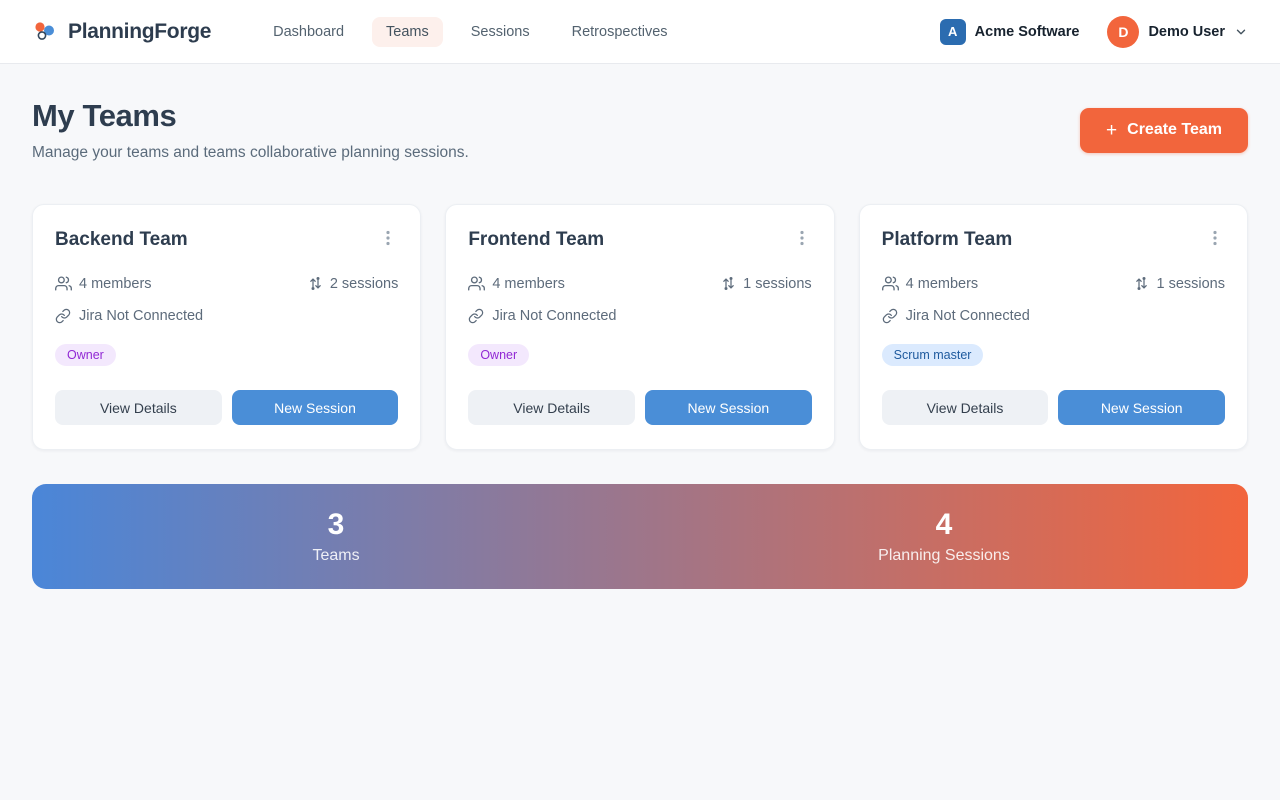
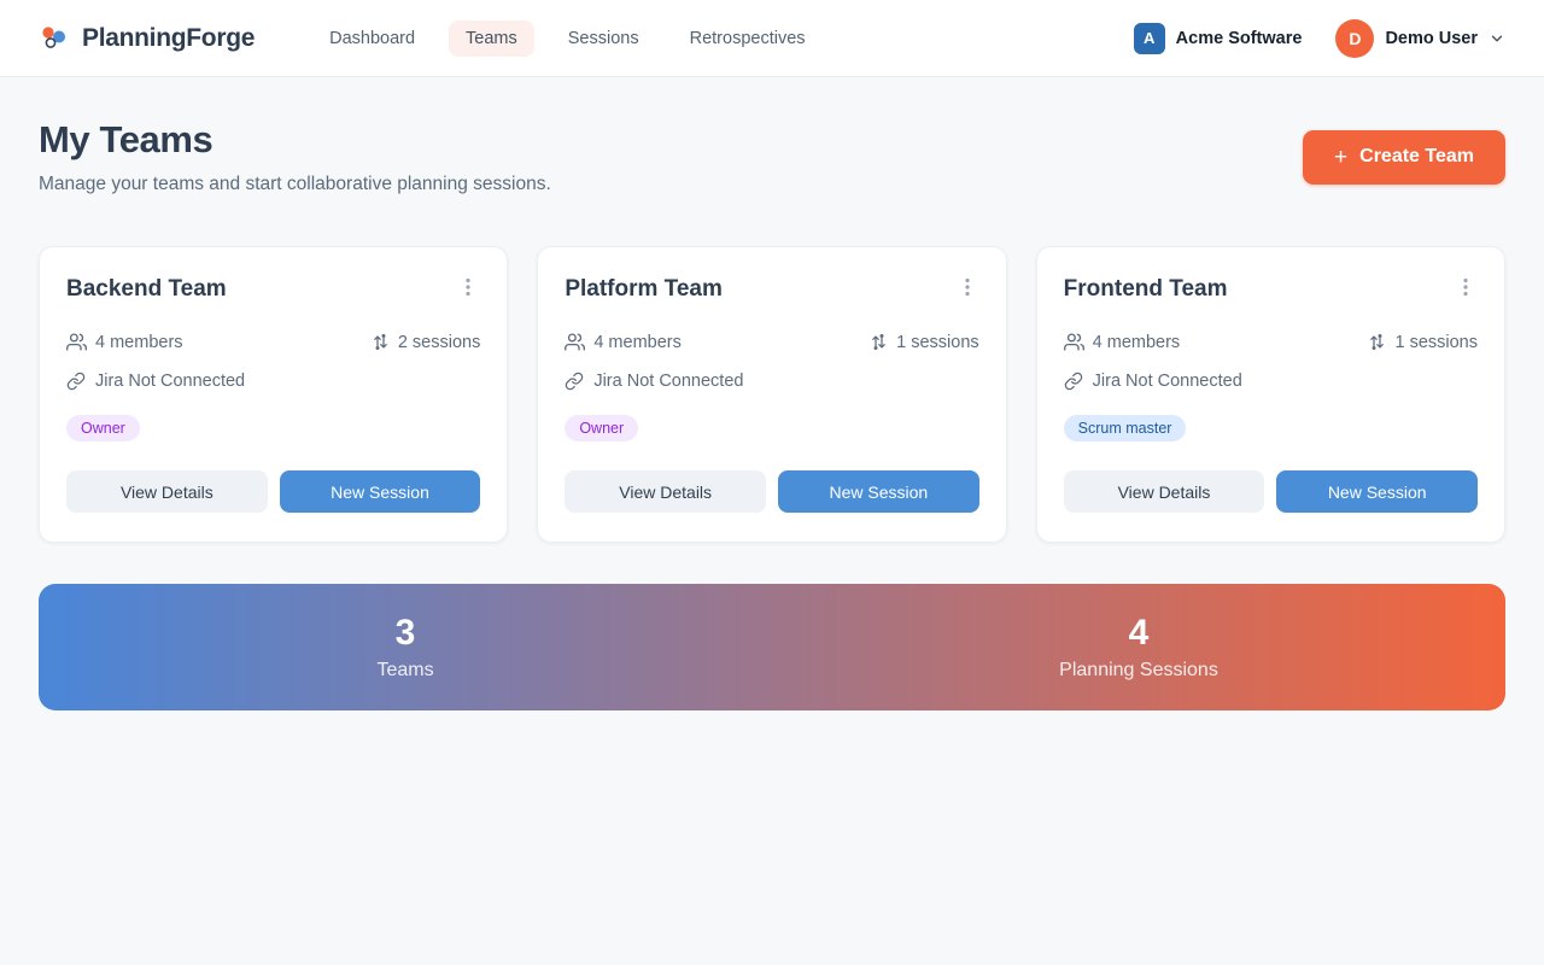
  PlanningForge
  Dashboard
  Teams
  Sessions
  Retrospectives
  A
  Acme Software
  D
  Demo User
  My Teams
- Manage your teams and teams collaborative planning sessions.
+ Manage your teams and start collaborative planning sessions.
  +
  Create Team
  Backend Team
  4 members
  2 sessions
  Jira Not Connected
  Owner
  View Details
  New Session
- Frontend Team
+ Platform Team
  4 members
  1 sessions
  Jira Not Connected
  Owner
  View Details
  New Session
- Platform Team
+ Frontend Team
  4 members
  1 sessions
  Jira Not Connected
  Scrum master
  View Details
  New Session
  3
  Teams
  4
  Planning Sessions
